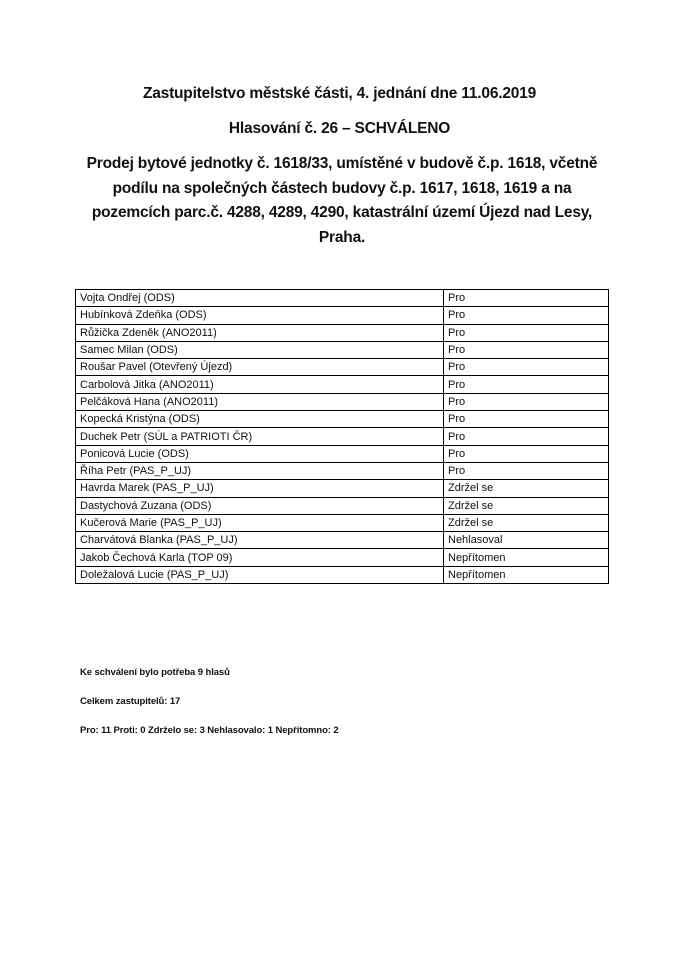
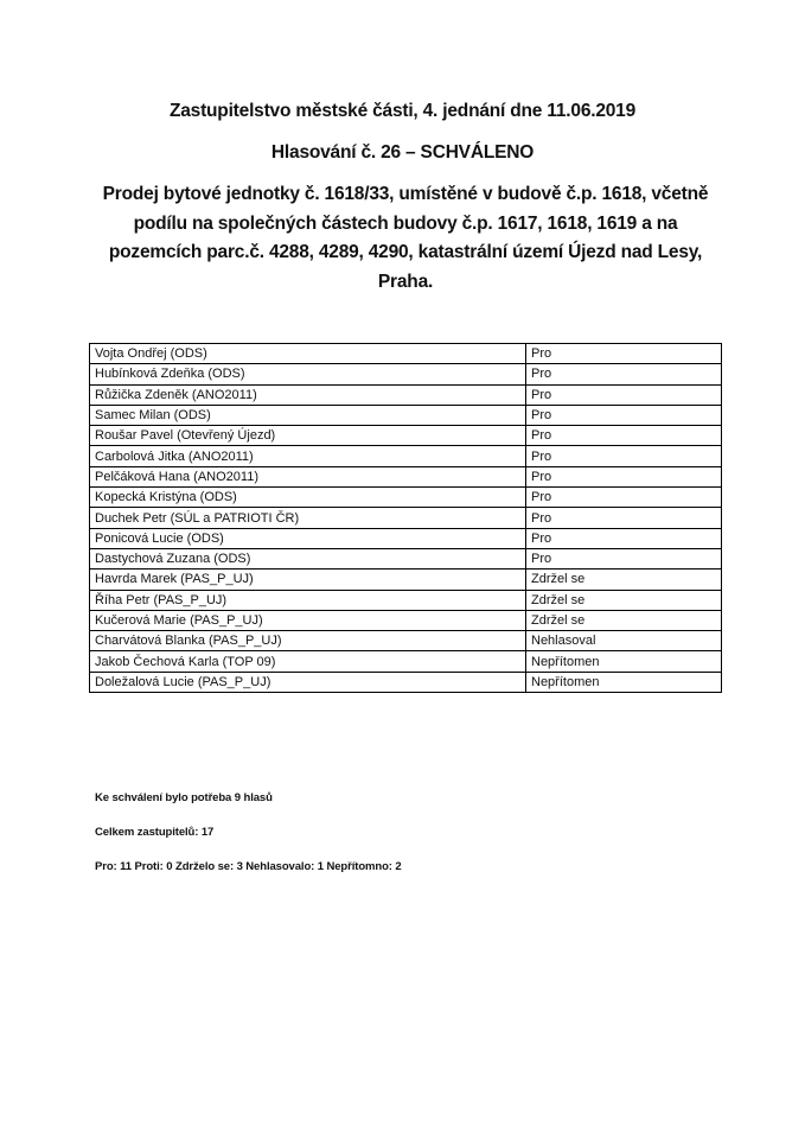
  Zastupitelstvo městské části, 4. jednání dne 11.06.2019
  Hlasování č. 26 – SCHVÁLENO
  Prodej bytové jednotky č. 1618/33, umístěné v budově č.p. 1618, včetně podílu na společných částech budovy č.p. 1617, 1618, 1619 a na pozemcích parc.č. 4288, 4289, 4290, katastrální území Újezd nad Lesy, Praha.
  Vojta Ondřej (ODS)	Pro
  Hubínková Zdeňka (ODS)	Pro
  Růžička Zdeněk (ANO2011)	Pro
  Samec Milan (ODS)	Pro
  Roušar Pavel (Otevřený Újezd)	Pro
  Carbolová Jitka (ANO2011)	Pro
  Pelčáková Hana (ANO2011)	Pro
  Kopecká Kristýna (ODS)	Pro
  Duchek Petr (SÚL a PATRIOTI ČR)	Pro
  Ponicová Lucie (ODS)	Pro
- Říha Petr (PAS_P_UJ)	Pro
+ Dastychová Zuzana (ODS)	Pro
  Havrda Marek (PAS_P_UJ)	Zdržel se
- Dastychová Zuzana (ODS)	Zdržel se
+ Říha Petr (PAS_P_UJ)	Zdržel se
  Kučerová Marie (PAS_P_UJ)	Zdržel se
  Charvátová Blanka (PAS_P_UJ)	Nehlasoval
  Jakob Čechová Karla (TOP 09)	Nepřítomen
  Doležalová Lucie (PAS_P_UJ)	Nepřítomen
  Ke schválení bylo potřeba 9 hlasů
  Celkem zastupitelů: 17
  Pro: 11 Proti: 0 Zdrželo se: 3 Nehlasovalo: 1 Nepřítomno: 2
